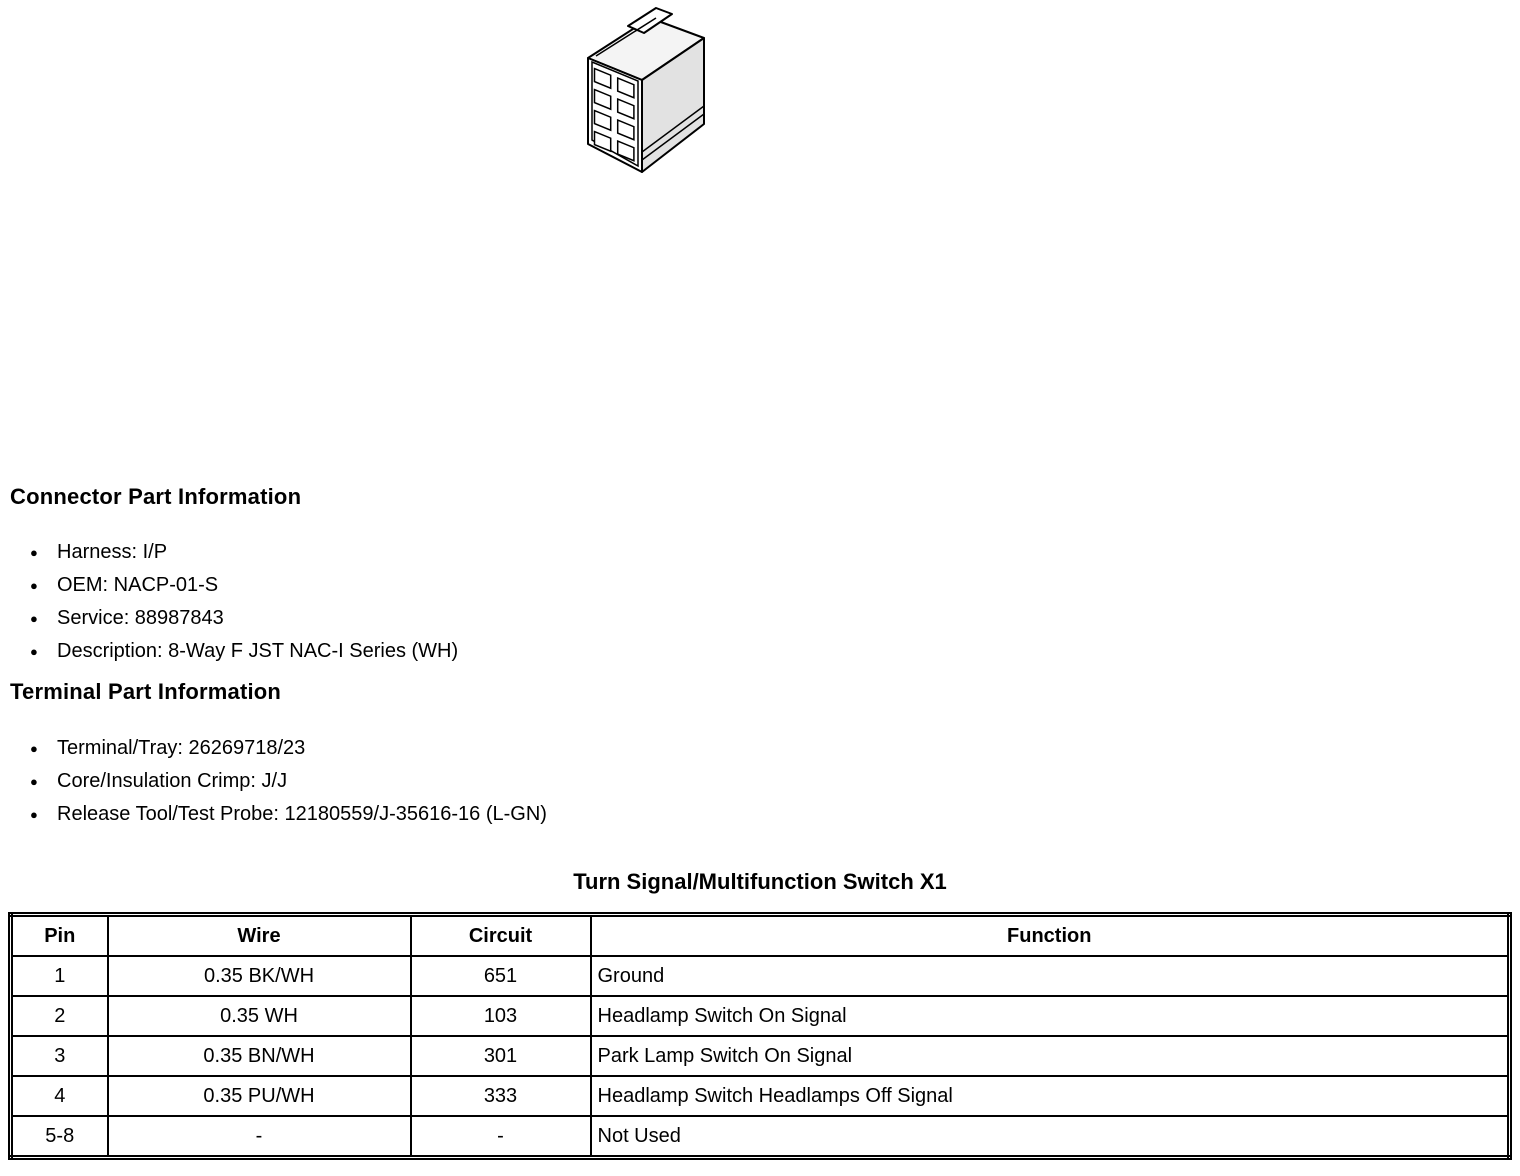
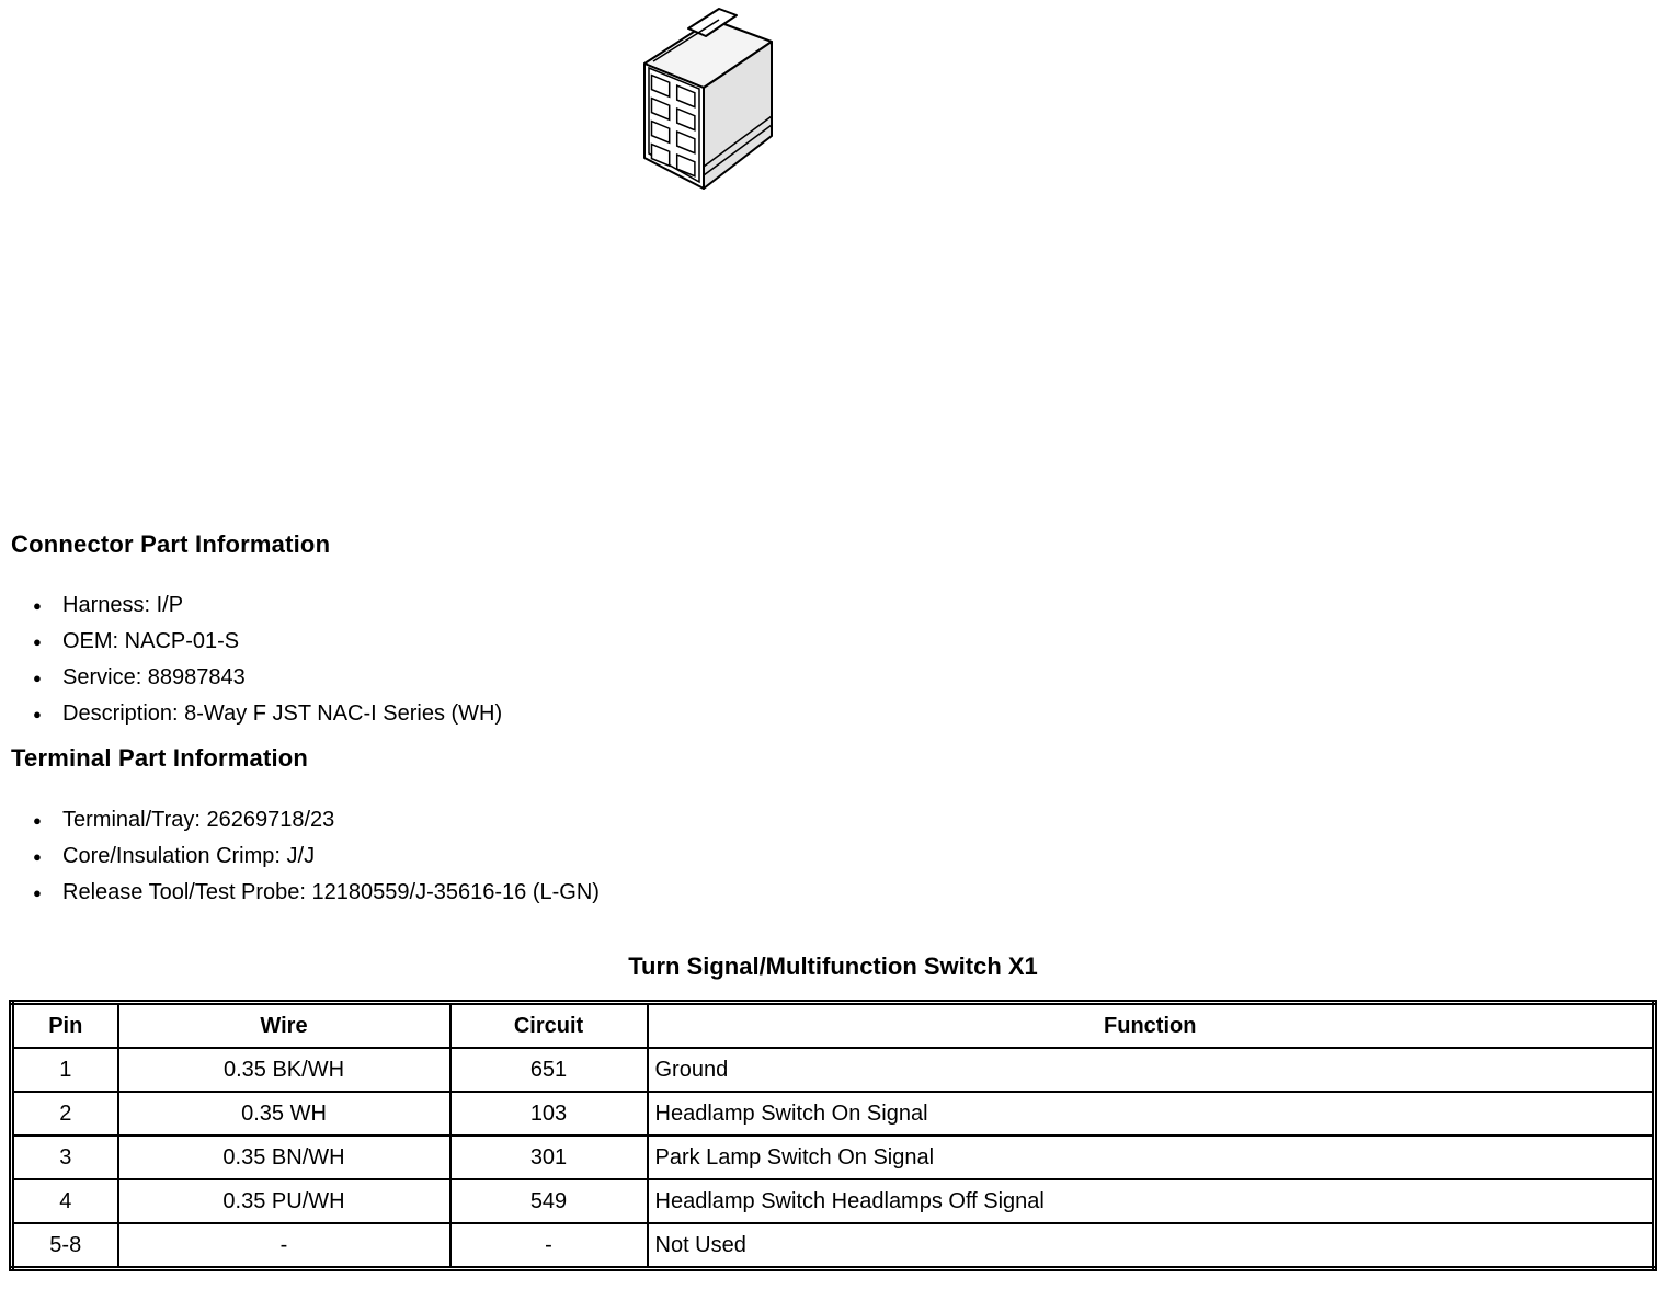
  Connector Part Information
  ●
  Harness: I/P
  ●
  OEM: NACP-01-S
  ●
  Service: 88987843
  ●
  Description: 8-Way F JST NAC-I Series (WH)
  Terminal Part Information
  ●
  Terminal/Tray: 26269718/23
  ●
  Core/Insulation Crimp: J/J
  ●
  Release Tool/Test Probe: 12180559/J-35616-16 (L-GN)
  Turn Signal/Multifunction Switch X1
  Pin	Wire	Circuit	Function
  1	0.35 BK/WH	651	Ground
  2	0.35 WH	103	Headlamp Switch On Signal
  3	0.35 BN/WH	301	Park Lamp Switch On Signal
- 4	0.35 PU/WH	333	Headlamp Switch Headlamps Off Signal
+ 4	0.35 PU/WH	549	Headlamp Switch Headlamps Off Signal
  5-8	-	-	Not Used
